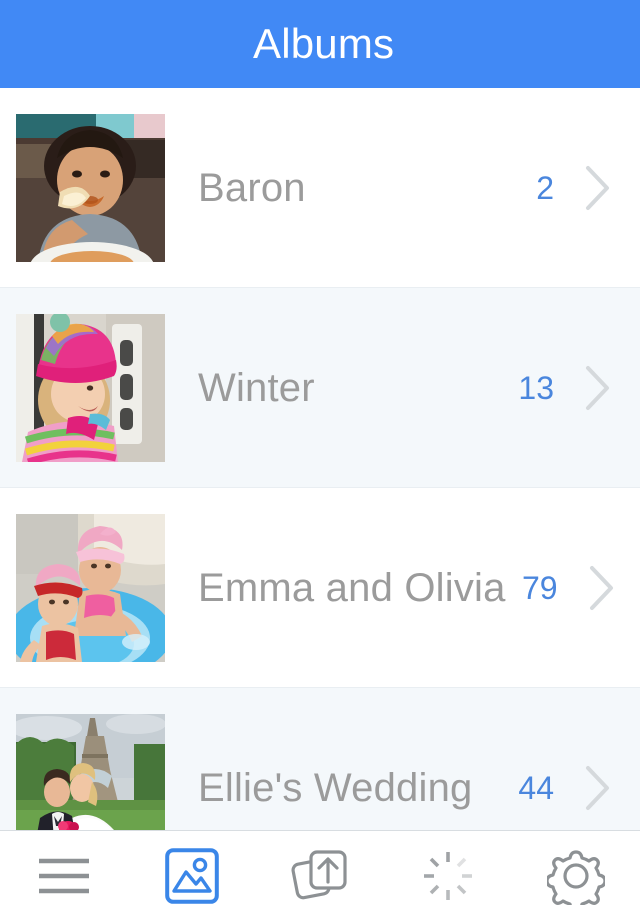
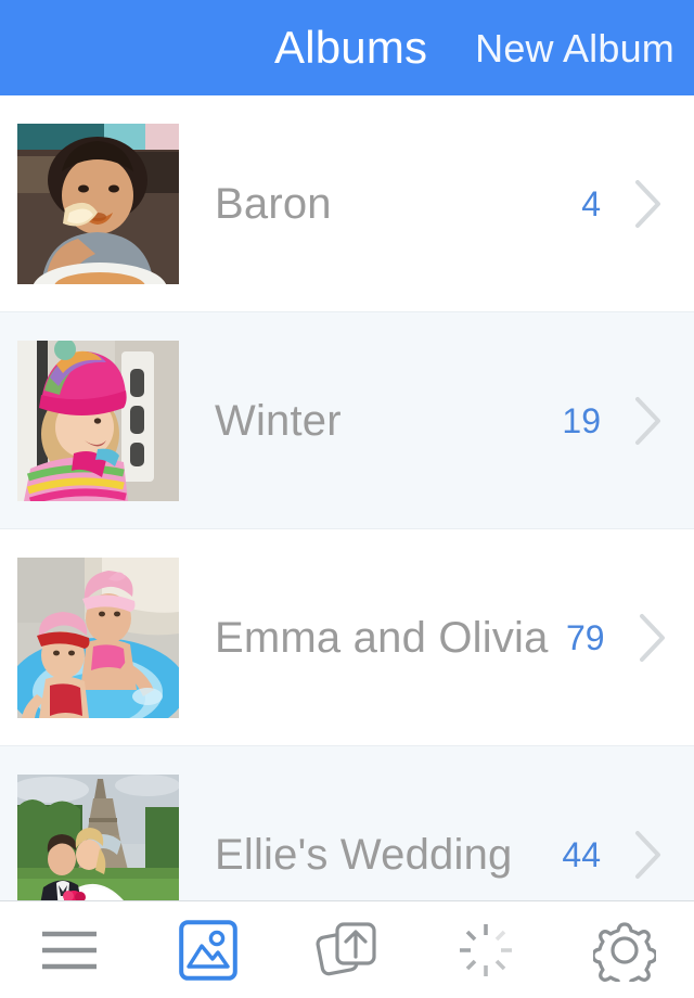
  Albums
+ New Album
  Baron
- 2
+ 4
  Winter
- 13
+ 19
  Emma and Olivia
  79
  Ellie's Wedding
  44
